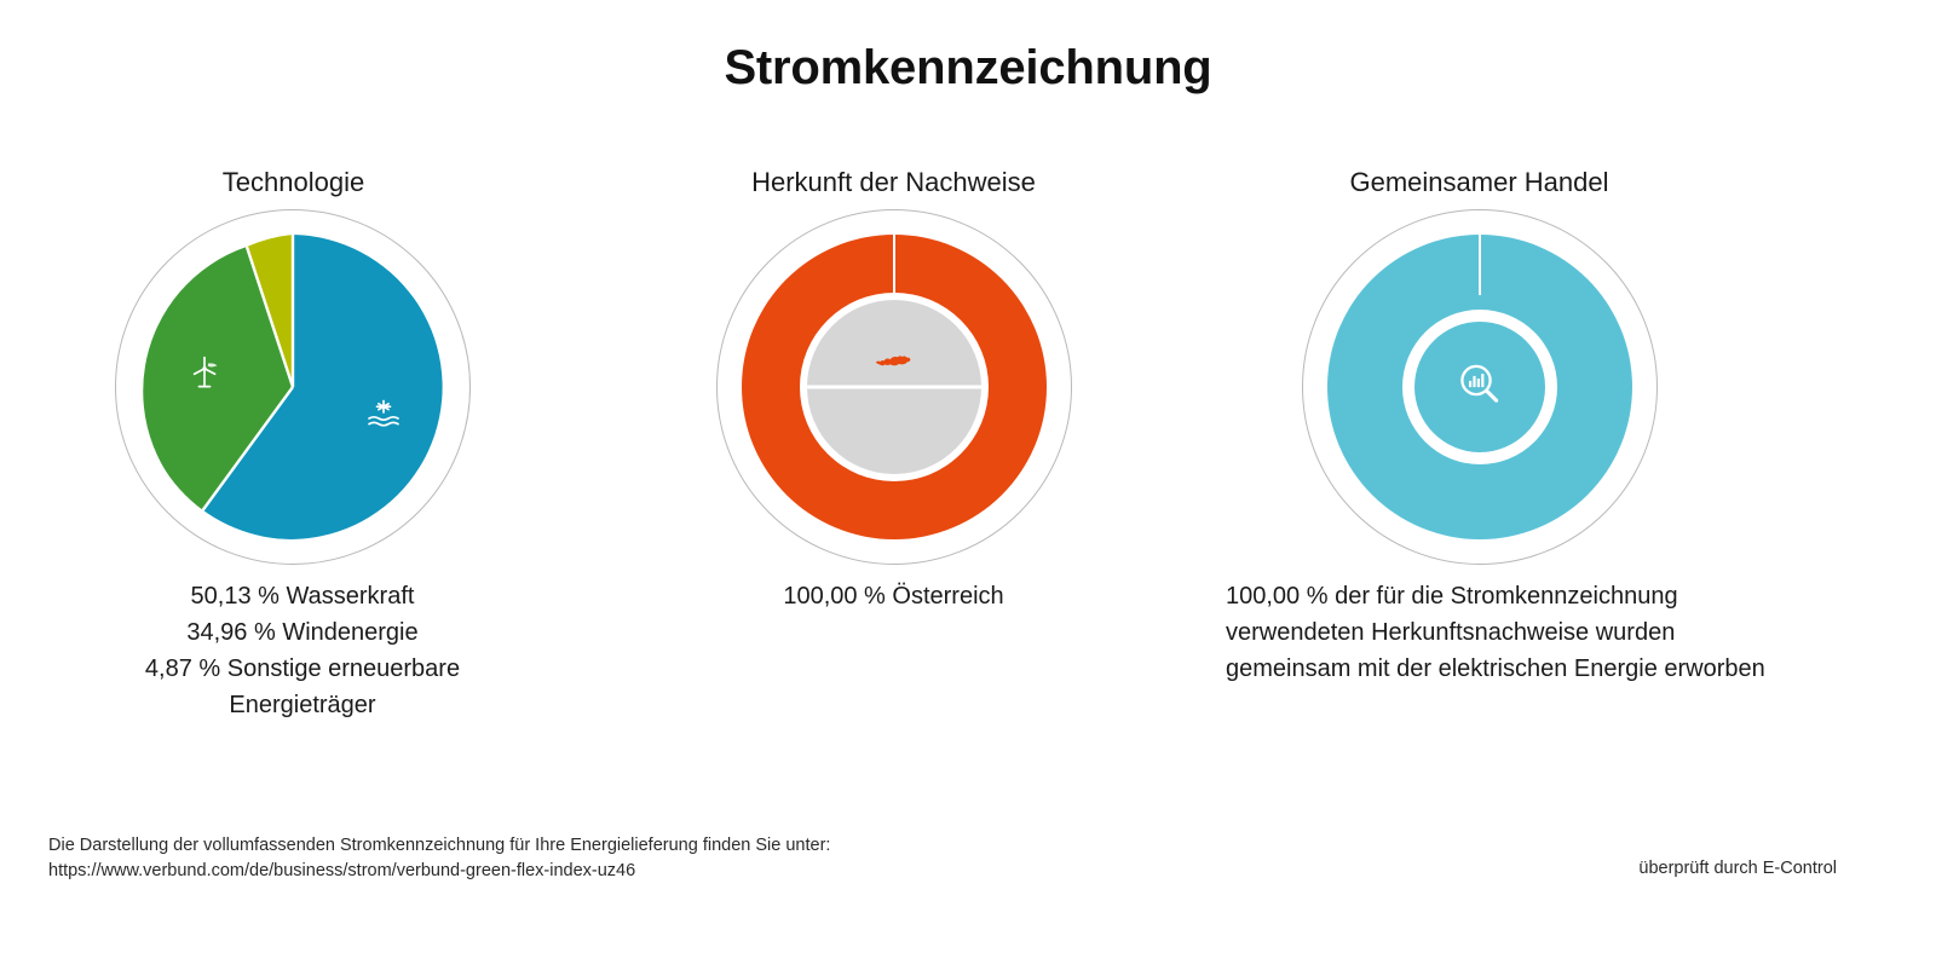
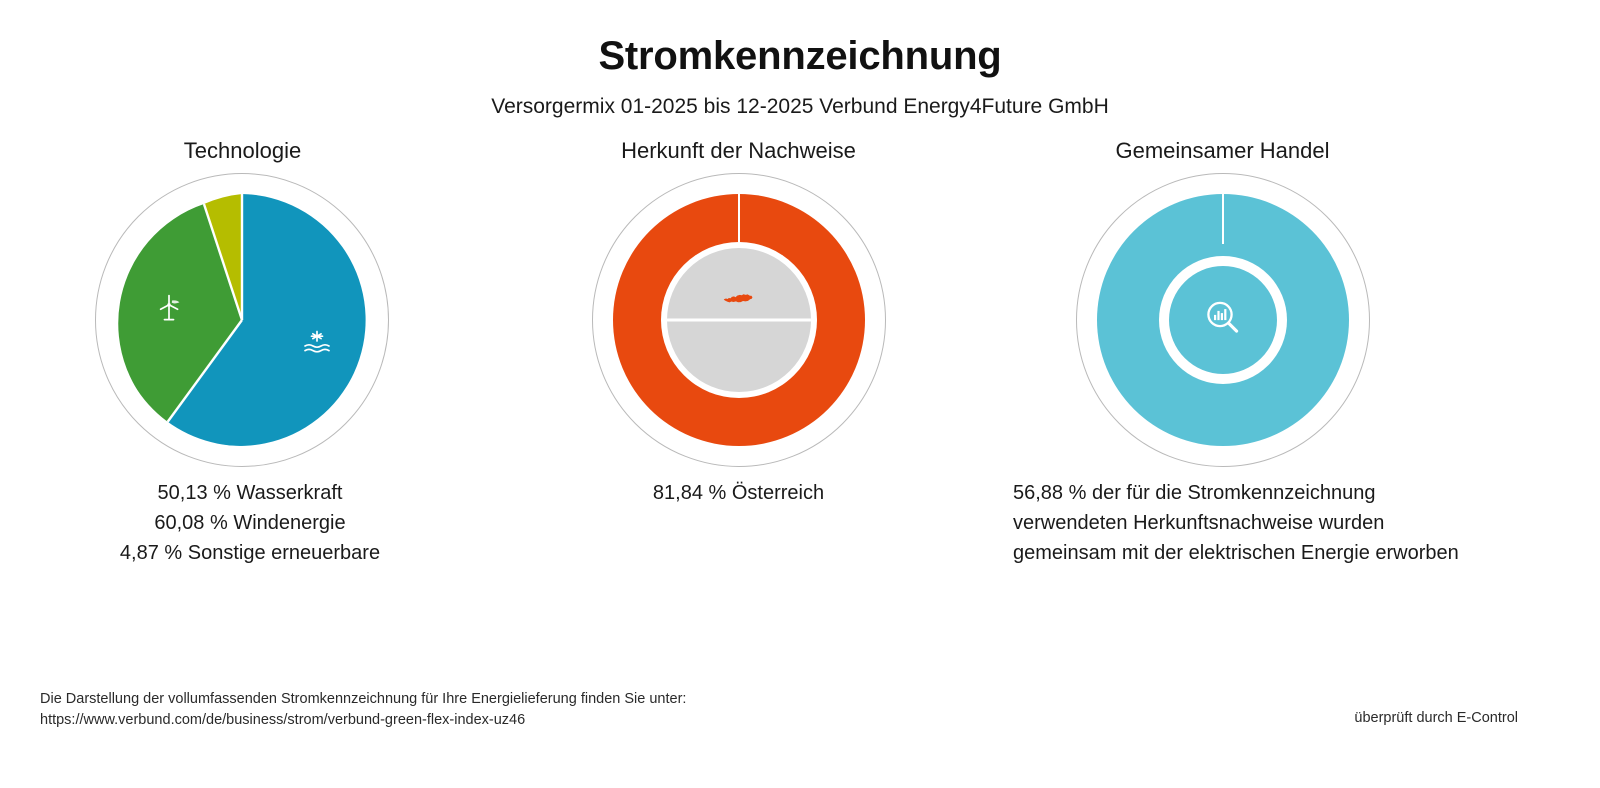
  Stromkennzeichnung
+ Versorgermix 01-2025 bis 12-2025 Verbund Energy4Future GmbH
  Technologie
  50,13 % Wasserkraft
- 34,96 % Windenergie
+ 60,08 % Windenergie
  4,87 % Sonstige erneuerbare
- Energieträger
  Herkunft der Nachweise
- 100,00 % Österreich
+ 81,84 % Österreich
  Gemeinsamer Handel
- 100,00 % der für die Stromkennzeichnung verwendeten Herkunftsnachweise wurden gemeinsam mit der elektrischen Energie erworben
+ 56,88 % der für die Stromkennzeichnung verwendeten Herkunftsnachweise wurden gemeinsam mit der elektrischen Energie erworben
  Die Darstellung der vollumfassenden Stromkennzeichnung für Ihre Energielieferung finden Sie unter:
  https://www.verbund.com/de/business/strom/verbund-green-flex-index-uz46
  überprüft durch E-Control
